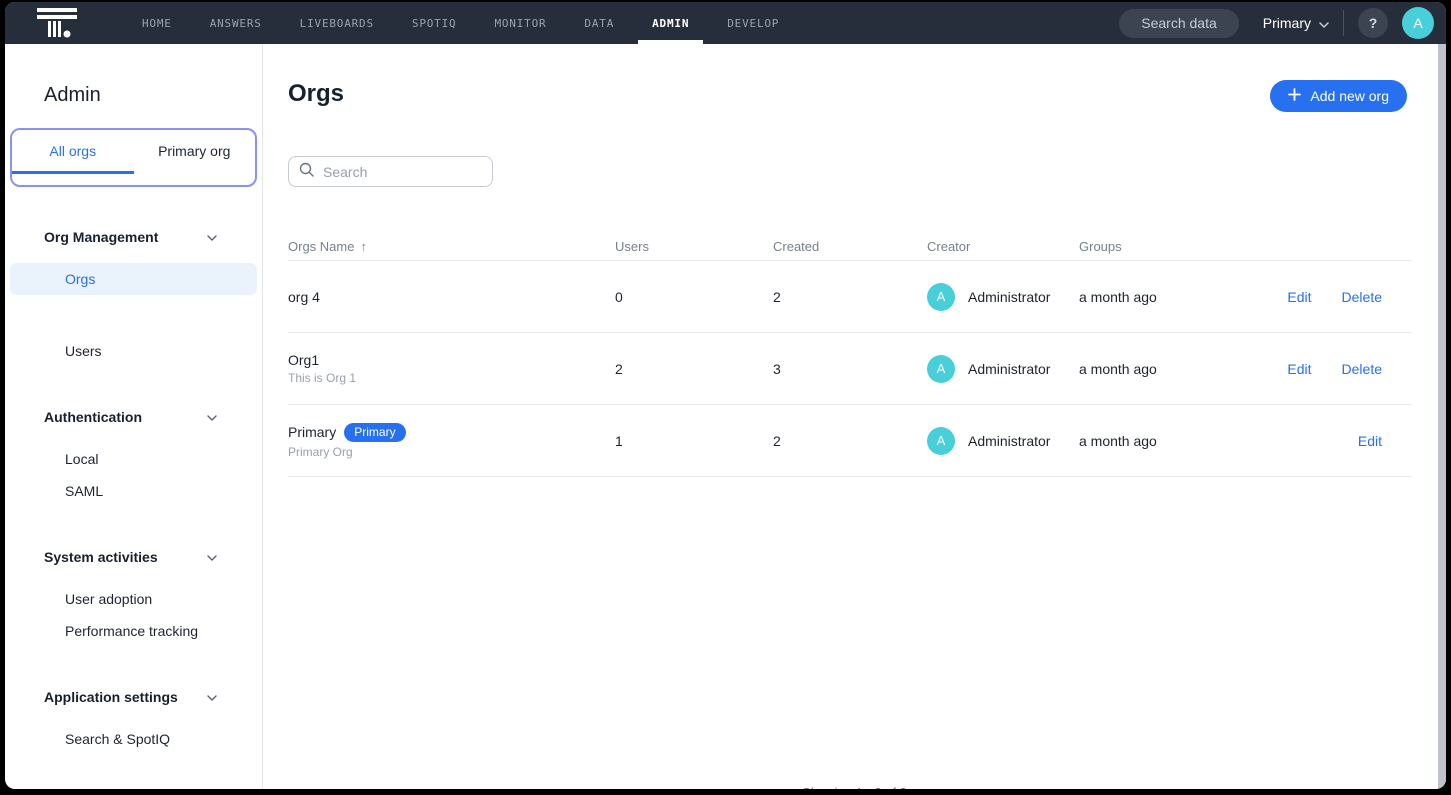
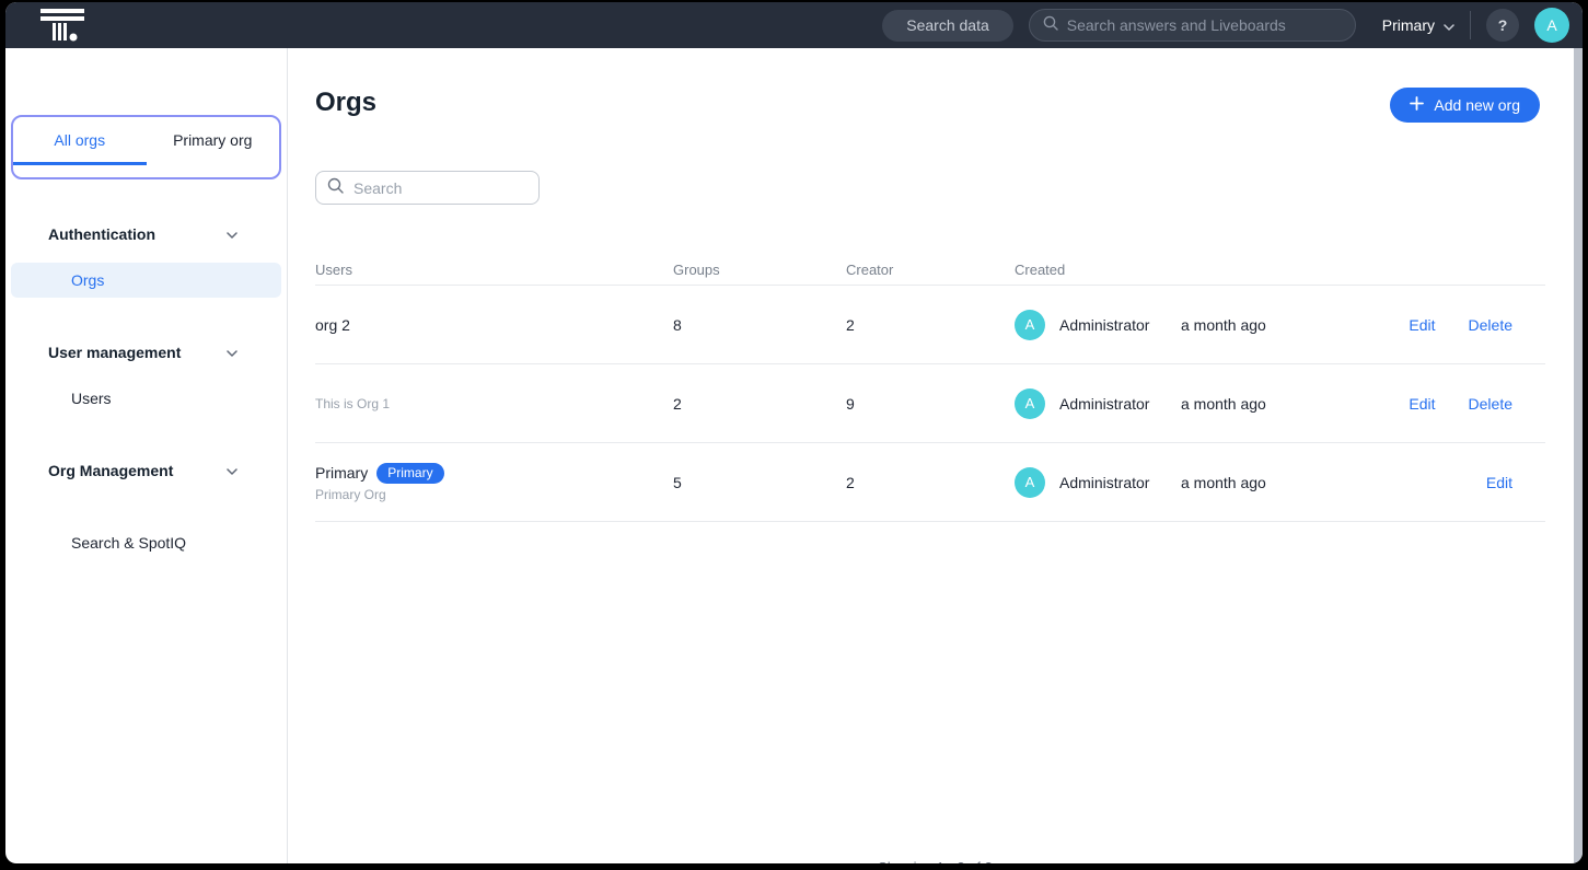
- HOME
- ANSWERS
- LIVEBOARDS
- SPOTIQ
- MONITOR
- DATA
- ADMIN
- DEVELOP
  Search data
+ Search answers and Liveboards
  Primary
  ?
  A
- Admin
  All orgs
  Primary org
- Org Management
+ Authentication
  Orgs
+ User management
  Users
- Authentication
+ Org Management
- Local
- SAML
- System activities
- User adoption
- Performance tracking
- Application settings
  Search & SpotIQ
  Orgs
  Add new org
  Search
- Orgs Name
- ↑
  Users
- Created
+ Groups
  Creator
- Groups
+ Created
- org 4
+ org 2
- 0
+ 8
  2
  A
  Administrator
  a month ago
  Edit
  Delete
- Org1
  This is Org 1
  2
- 3
+ 9
  A
  Administrator
  a month ago
  Edit
  Delete
  Primary
  Primary
  Primary Org
- 1
+ 5
  2
  A
  Administrator
  a month ago
  Edit
